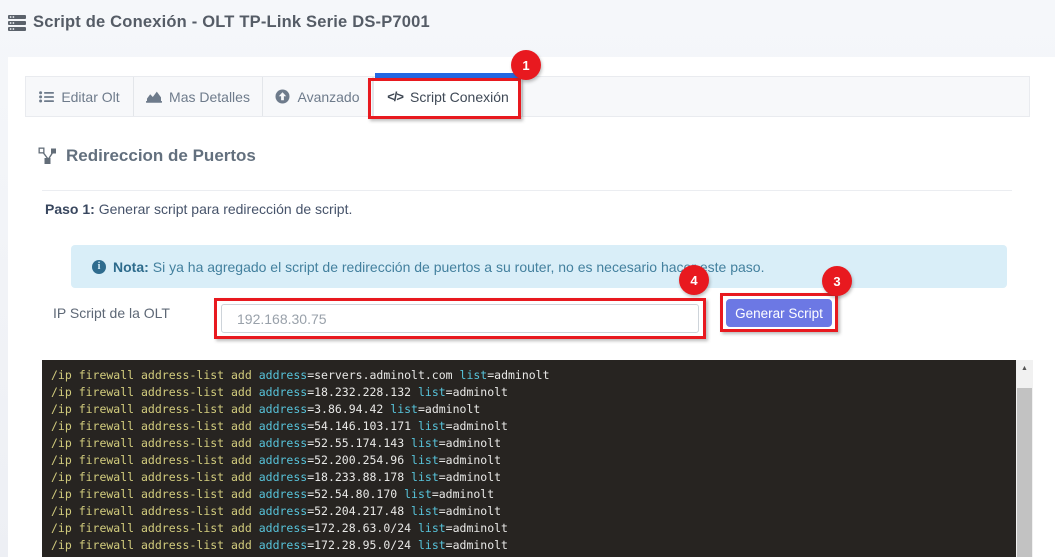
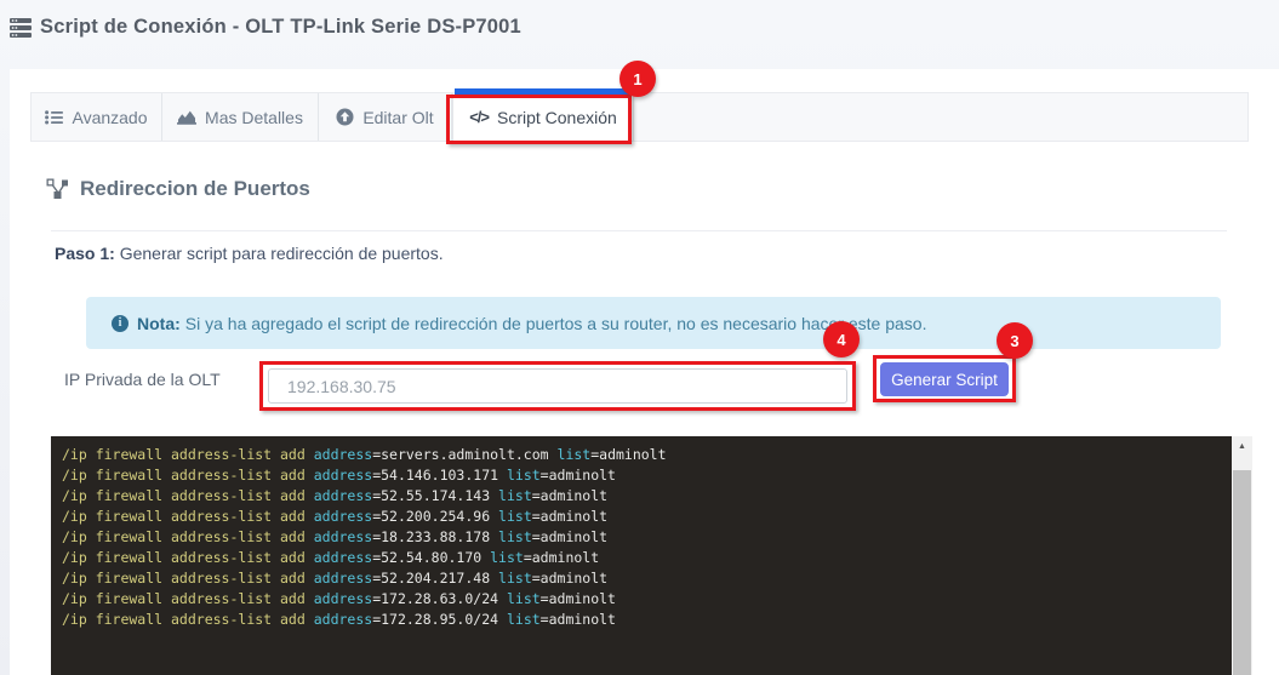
  Script de Conexión - OLT TP-Link Serie DS-P7001
- Editar Olt
+ Avanzado
  Mas Detalles
- Avanzado
+ Editar Olt
  </>
  Script Conexión
  Redireccion de Puertos
- Paso 1: Generar script para redirección de script.
+ Paso 1: Generar script para redirección de puertos.
  i
  Nota:
  Si ya ha agregado el script de redirección de puertos a su router, no es necesario hac este paso.
- IP Script de la OLT
+ IP Privada de la OLT
  192.168.30.75
  Generar Script
  /ip firewall address-list add address=servers.adminolt.com list=adminolt
- /ip firewall address-list add address=18.232.228.132 list=adminolt
- /ip firewall address-list add address=3.86.94.42 list=adminolt
  /ip firewall address-list add address=54.146.103.171 list=adminolt
  /ip firewall address-list add address=52.55.174.143 list=adminolt
  /ip firewall address-list add address=52.200.254.96 list=adminolt
  /ip firewall address-list add address=18.233.88.178 list=adminolt
  /ip firewall address-list add address=52.54.80.170 list=adminolt
  /ip firewall address-list add address=52.204.217.48 list=adminolt
  /ip firewall address-list add address=172.28.63.0/24 list=adminolt
  /ip firewall address-list add address=172.28.95.0/24 list=adminolt
  1
  4
  3
